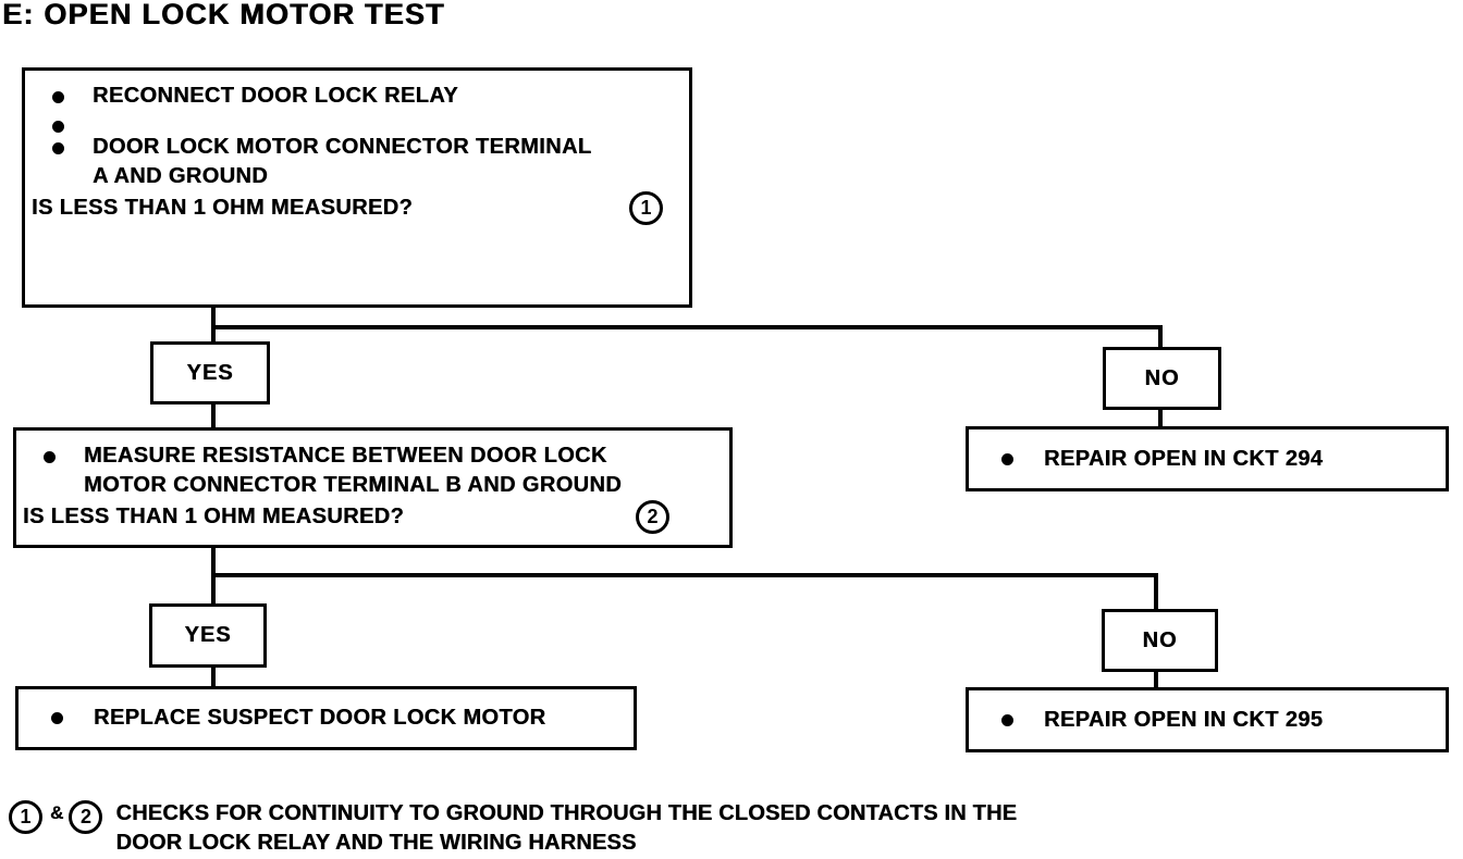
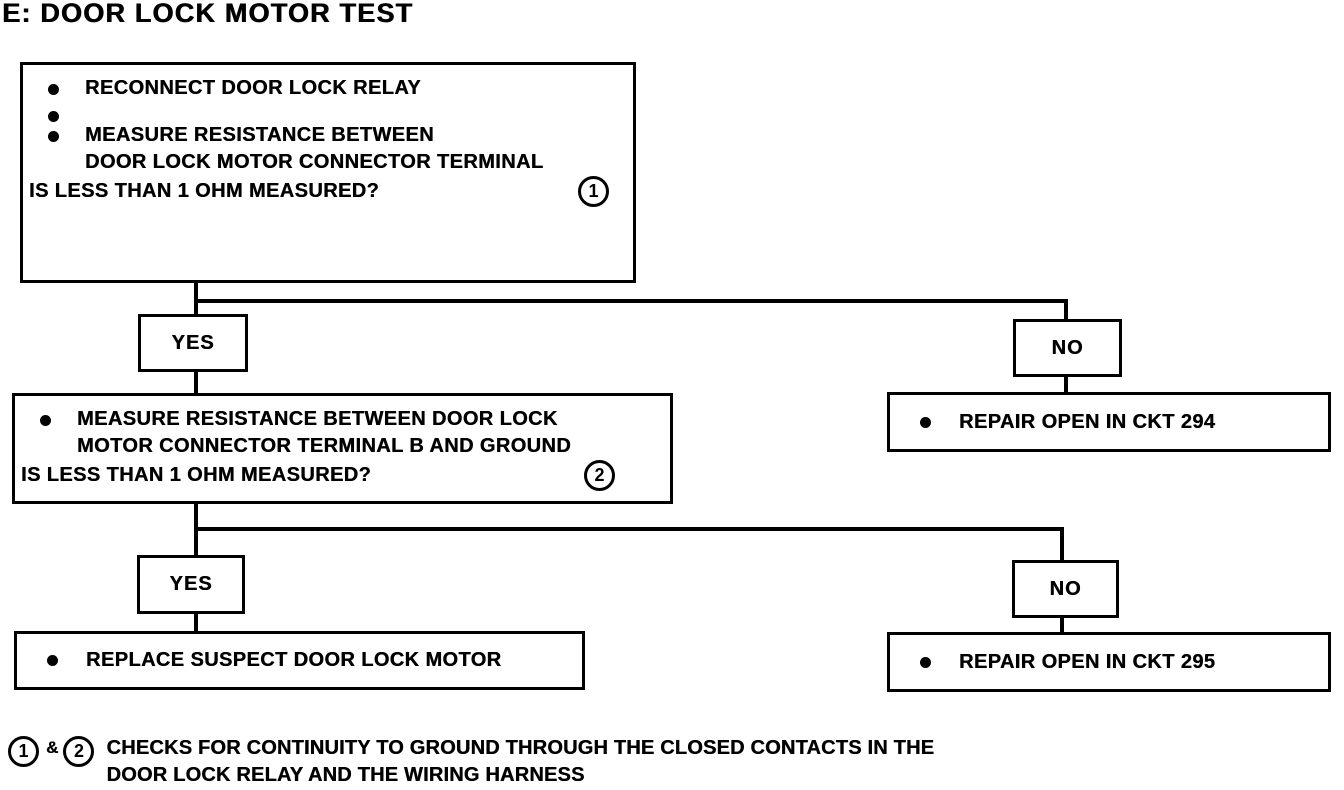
- E: OPEN LOCK MOTOR TEST
+ E: DOOR LOCK MOTOR TEST
  RECONNECT DOOR LOCK RELAY
+ MEASURE RESISTANCE BETWEEN
  DOOR LOCK MOTOR CONNECTOR TERMINAL
- A AND GROUND
  IS LESS THAN 1 OHM MEASURED?
  1
  YES
  NO
  REPAIR OPEN IN CKT 294
  MEASURE RESISTANCE BETWEEN DOOR LOCK
  MOTOR CONNECTOR TERMINAL B AND GROUND
  IS LESS THAN 1 OHM MEASURED?
  2
  YES
  NO
  REPLACE SUSPECT DOOR LOCK MOTOR
  REPAIR OPEN IN CKT 295
  1
  &
  2
  CHECKS FOR CONTINUITY TO GROUND THROUGH THE CLOSED CONTACTS IN THE
  DOOR LOCK RELAY AND THE WIRING HARNESS
